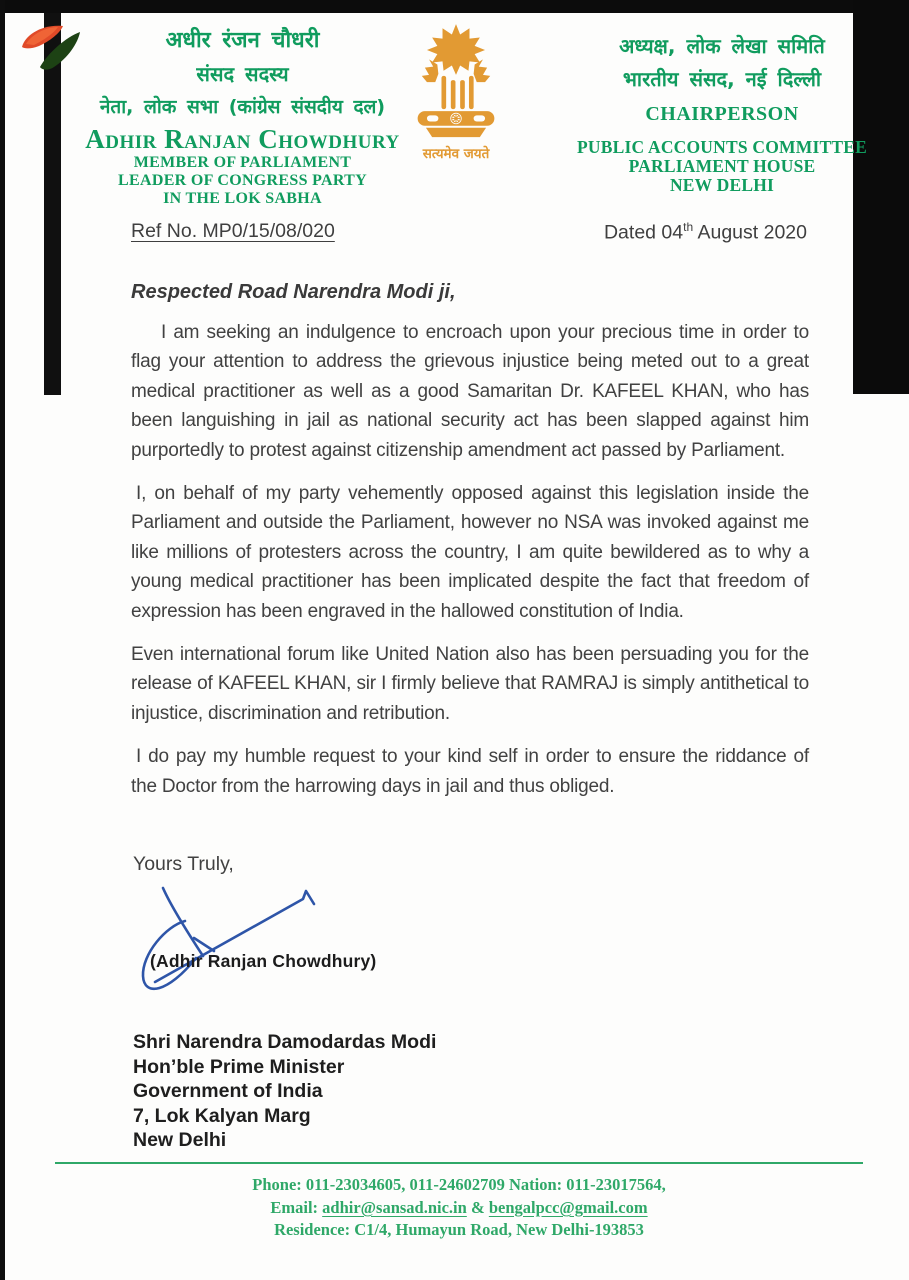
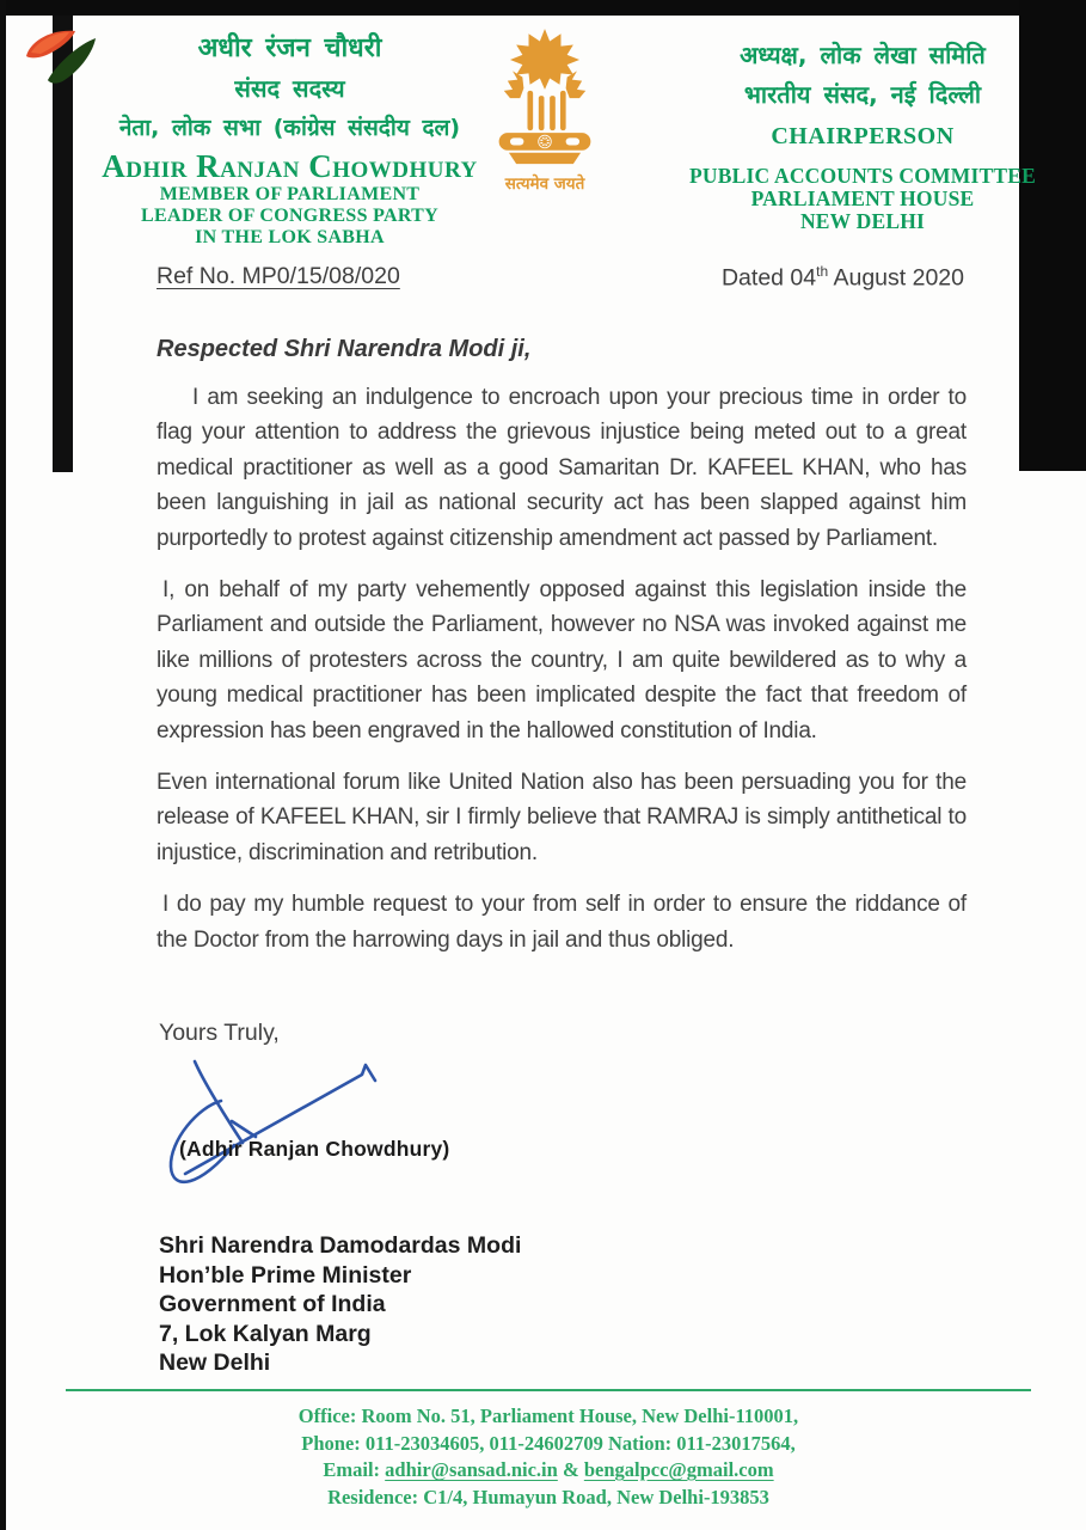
  अधीर रंजन चौधरी
  संसद सदस्य
  नेता, लोक सभा (कांग्रेस संसदीय दल)
  Adhir Ranjan Chowdhury
  MEMBER OF PARLIAMENT
  LEADER OF CONGRESS PARTY
  IN THE LOK SABHA
  सत्यमेव जयते
  अध्यक्ष, लोक लेखा समिति
  भारतीय संसद, नई दिल्ली
  CHAIRPERSON
  PUBLIC ACCOUNTS COMMITTEE
  PARLIAMENT HOUSE
  NEW DELHI
  Ref No. MP0/15/08/020
  Dated 04th August 2020
- Respected Road Narendra Modi ji,
+ Respected Shri Narendra Modi ji,
  I am seeking an indulgence to encroach upon your precious time in order to flag your attention to address the grievous injustice being meted out to a great medical practitioner as well as a good Samaritan Dr. KAFEEL KHAN, who has been languishing in jail as national security act has been slapped against him purportedly to protest against citizenship amendment act passed by Parliament.
  I, on behalf of my party vehemently opposed against this legislation inside the Parliament and outside the Parliament, however no NSA was invoked against me like millions of protesters across the country, I am quite bewildered as to why a young medical practitioner has been implicated despite the fact that freedom of expression has been engraved in the hallowed constitution of India.
  Even international forum like United Nation also has been persuading you for the release of KAFEEL KHAN, sir I firmly believe that RAMRAJ is simply antithetical to injustice, discrimination and retribution.
- I do pay my humble request to your kind self in order to ensure the riddance of the Doctor from the harrowing days in jail and thus obliged.
+ I do pay my humble request to your from self in order to ensure the riddance of the Doctor from the harrowing days in jail and thus obliged.
  Yours Truly,
  (Adhir Ranjan Chowdhury)
  Shri Narendra Damodardas Modi
  Hon’ble Prime Minister
  Government of India
  7, Lok Kalyan Marg
  New Delhi
+ Office: Room No. 51, Parliament House, New Delhi-110001,
  Phone: 011-23034605, 011-24602709 Nation: 011-23017564,
  Email: adhir@sansad.nic.in & bengalpcc@gmail.com
  Residence: C1/4, Humayun Road, New Delhi-193853
